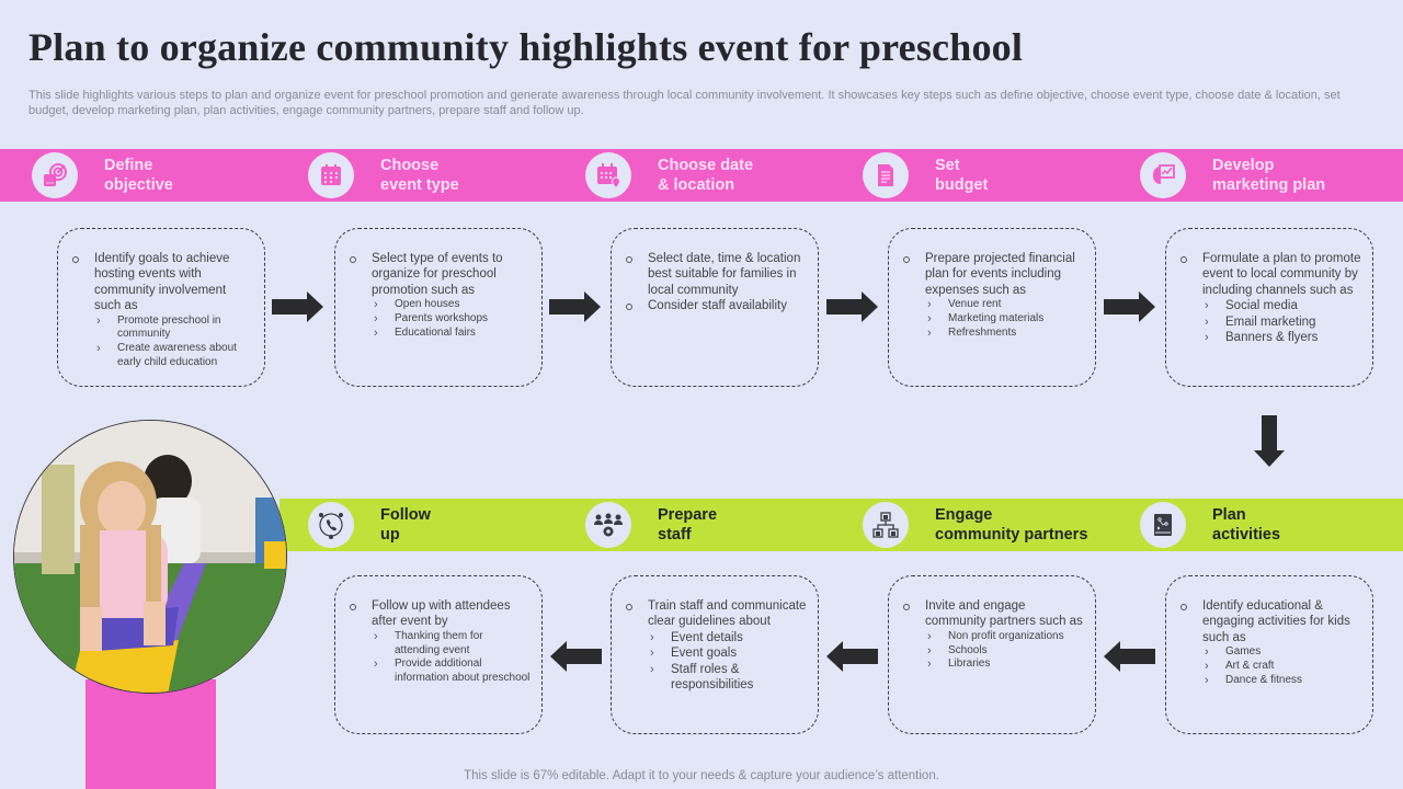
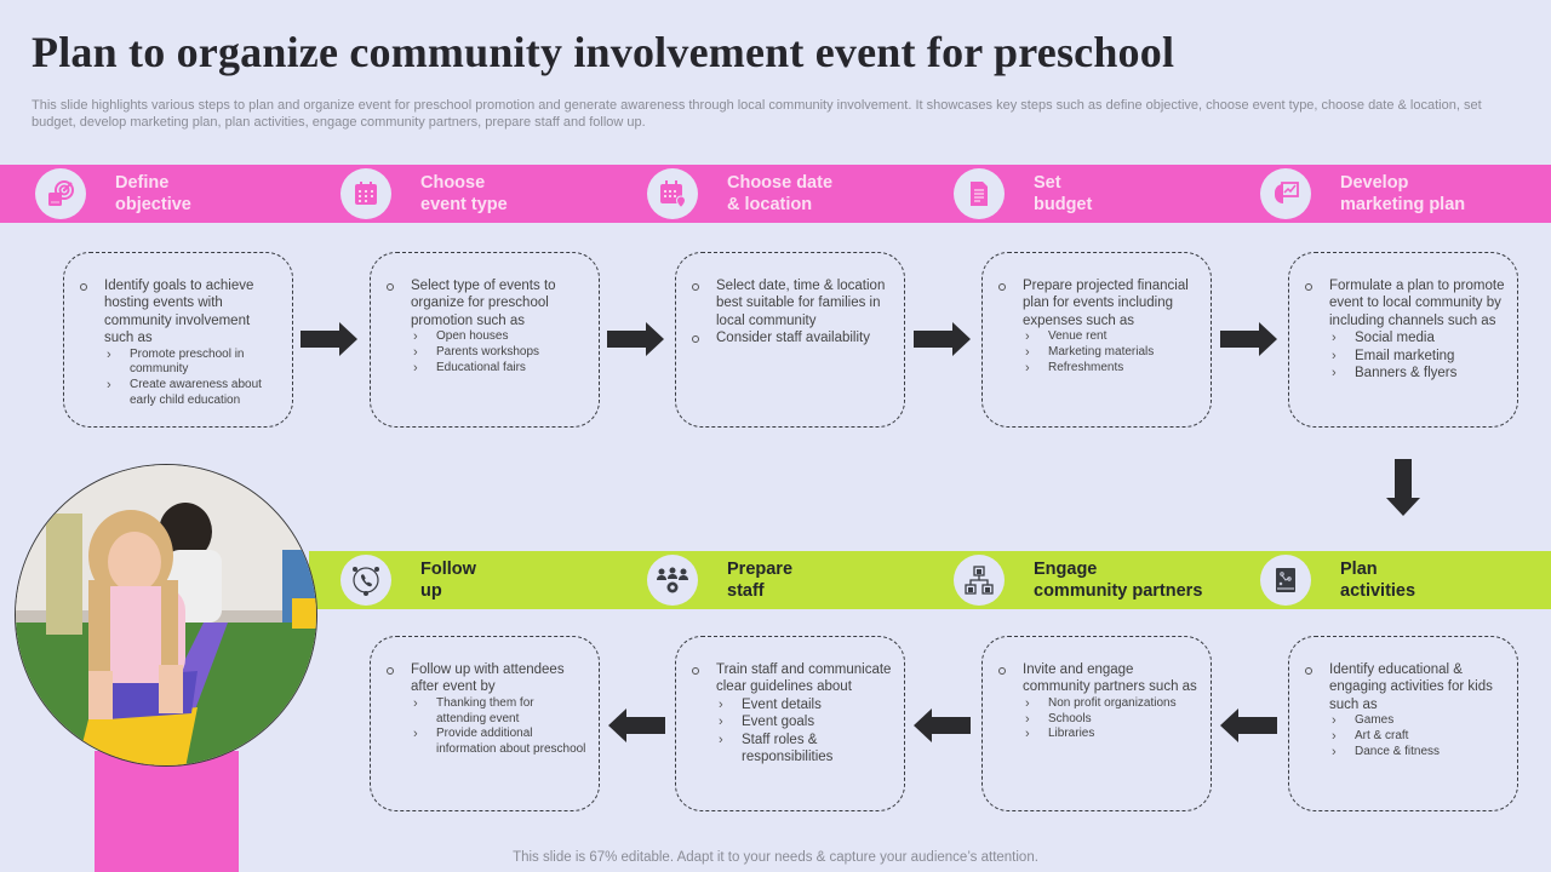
- Plan to organize community highlights event for preschool
+ Plan to organize community involvement event for preschool
  This slide highlights various steps to plan and organize event for preschool promotion and generate awareness through local community involvement. It showcases key steps such as define objective, choose event type, choose date & location, set budget, develop marketing plan, plan activities, engage community partners, prepare staff and follow up.
  Define
  objective
  Choose
  event type
  Choose date
  & location
  Set
  budget
  Develop
  marketing plan
  Identify goals to achieve hosting events with community involvement such as
  Promote preschool in community
  Create awareness about early child education
  Select type of events to organize for preschool promotion such as
  Open houses
  Parents workshops
  Educational fairs
  Select date, time & location best suitable for families in local community
  Consider staff availability
  Prepare projected financial plan for events including expenses such as
  Venue rent
  Marketing materials
  Refreshments
  Formulate a plan to promote event to local community by including channels such as
  Social media
  Email marketing
  Banners & flyers
  Follow
  up
  Prepare
  staff
  Engage
  community partners
  Plan
  activities
  Follow up with attendees after event by
  Thanking them for attending event
  Provide additional information about preschool
  Train staff and communicate clear guidelines about
  Event details
  Event goals
  Staff roles & responsibilities
  Invite and engage community partners such as
  Non profit organizations
  Schools
  Libraries
  Identify educational & engaging activities for kids such as
  Games
  Art & craft
  Dance & fitness
  This slide is 67% editable. Adapt it to your needs & capture your audience’s attention.
